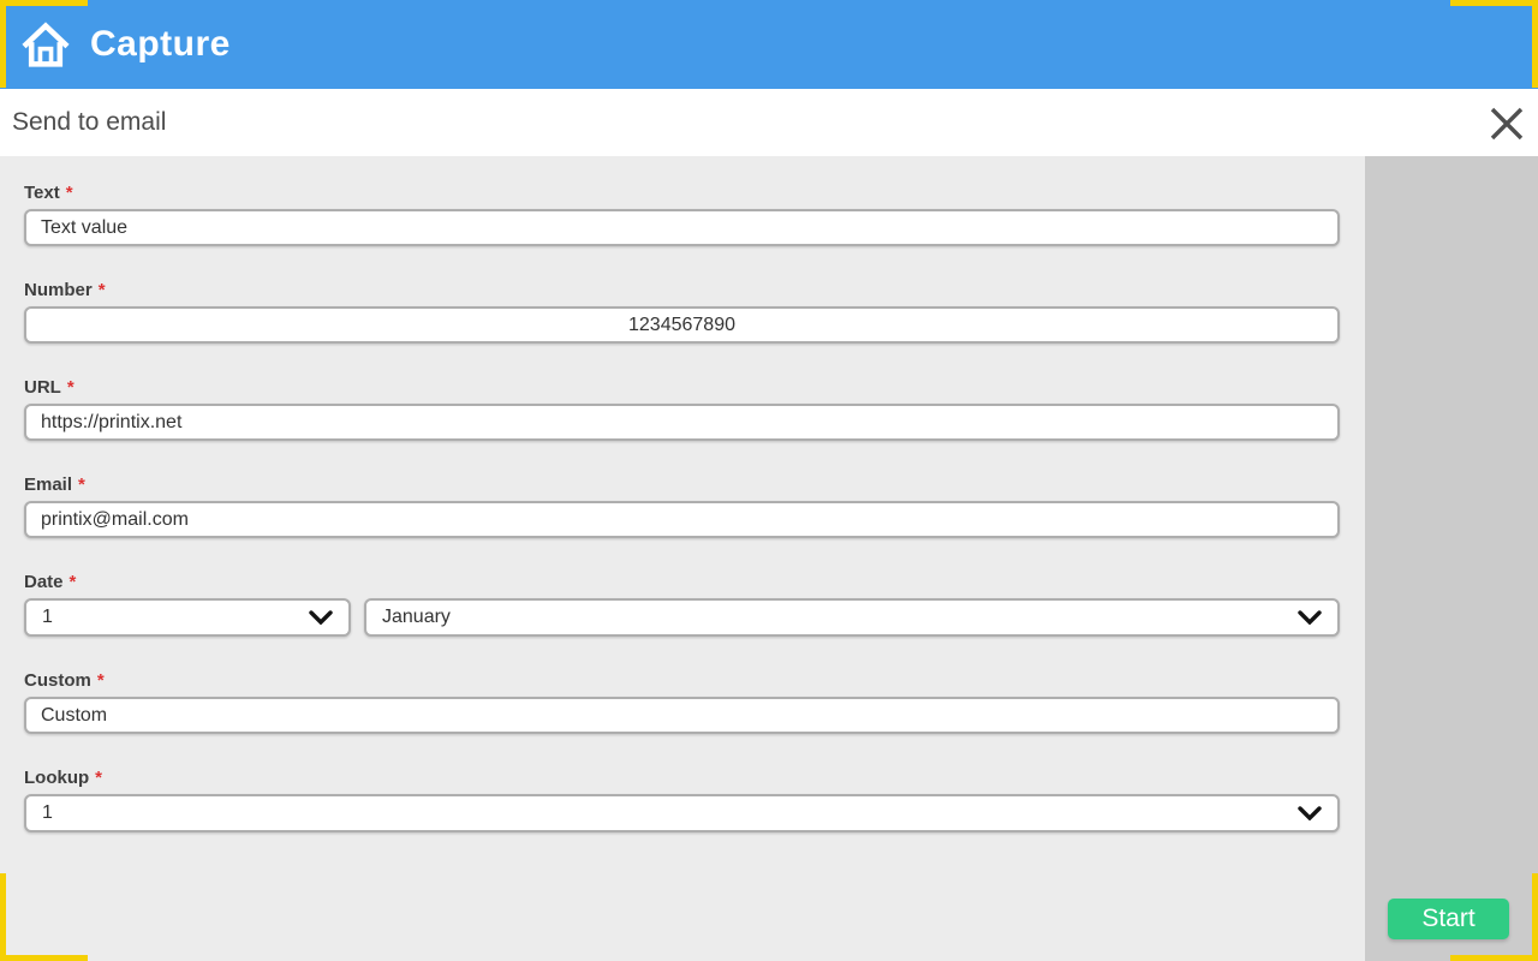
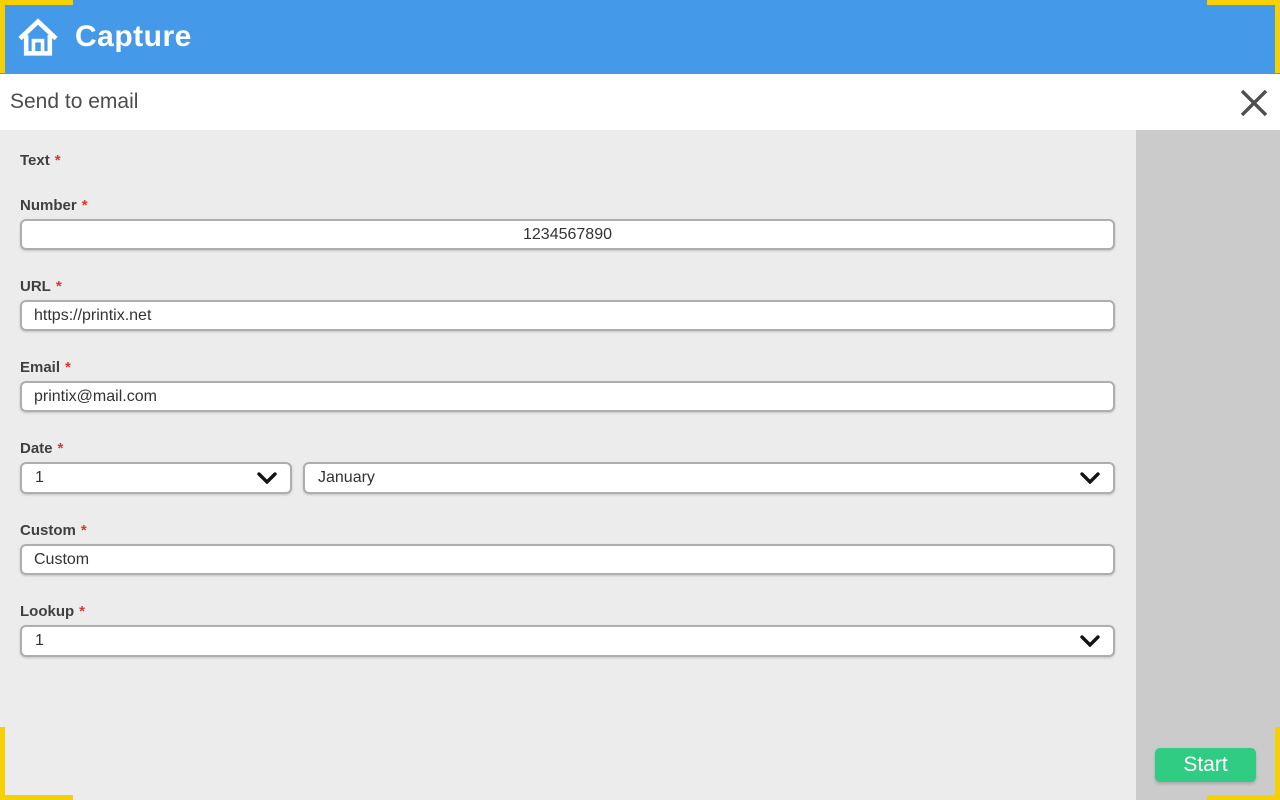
  Capture
  Send to email
  Text
  *
- Text value
  Number
  *
  1234567890
  URL
  *
  https://printix.net
  Email
  *
  printix@mail.com
  Date
  *
  1
  January
  Custom
  *
  Custom
  Lookup
  *
  1
  Start
